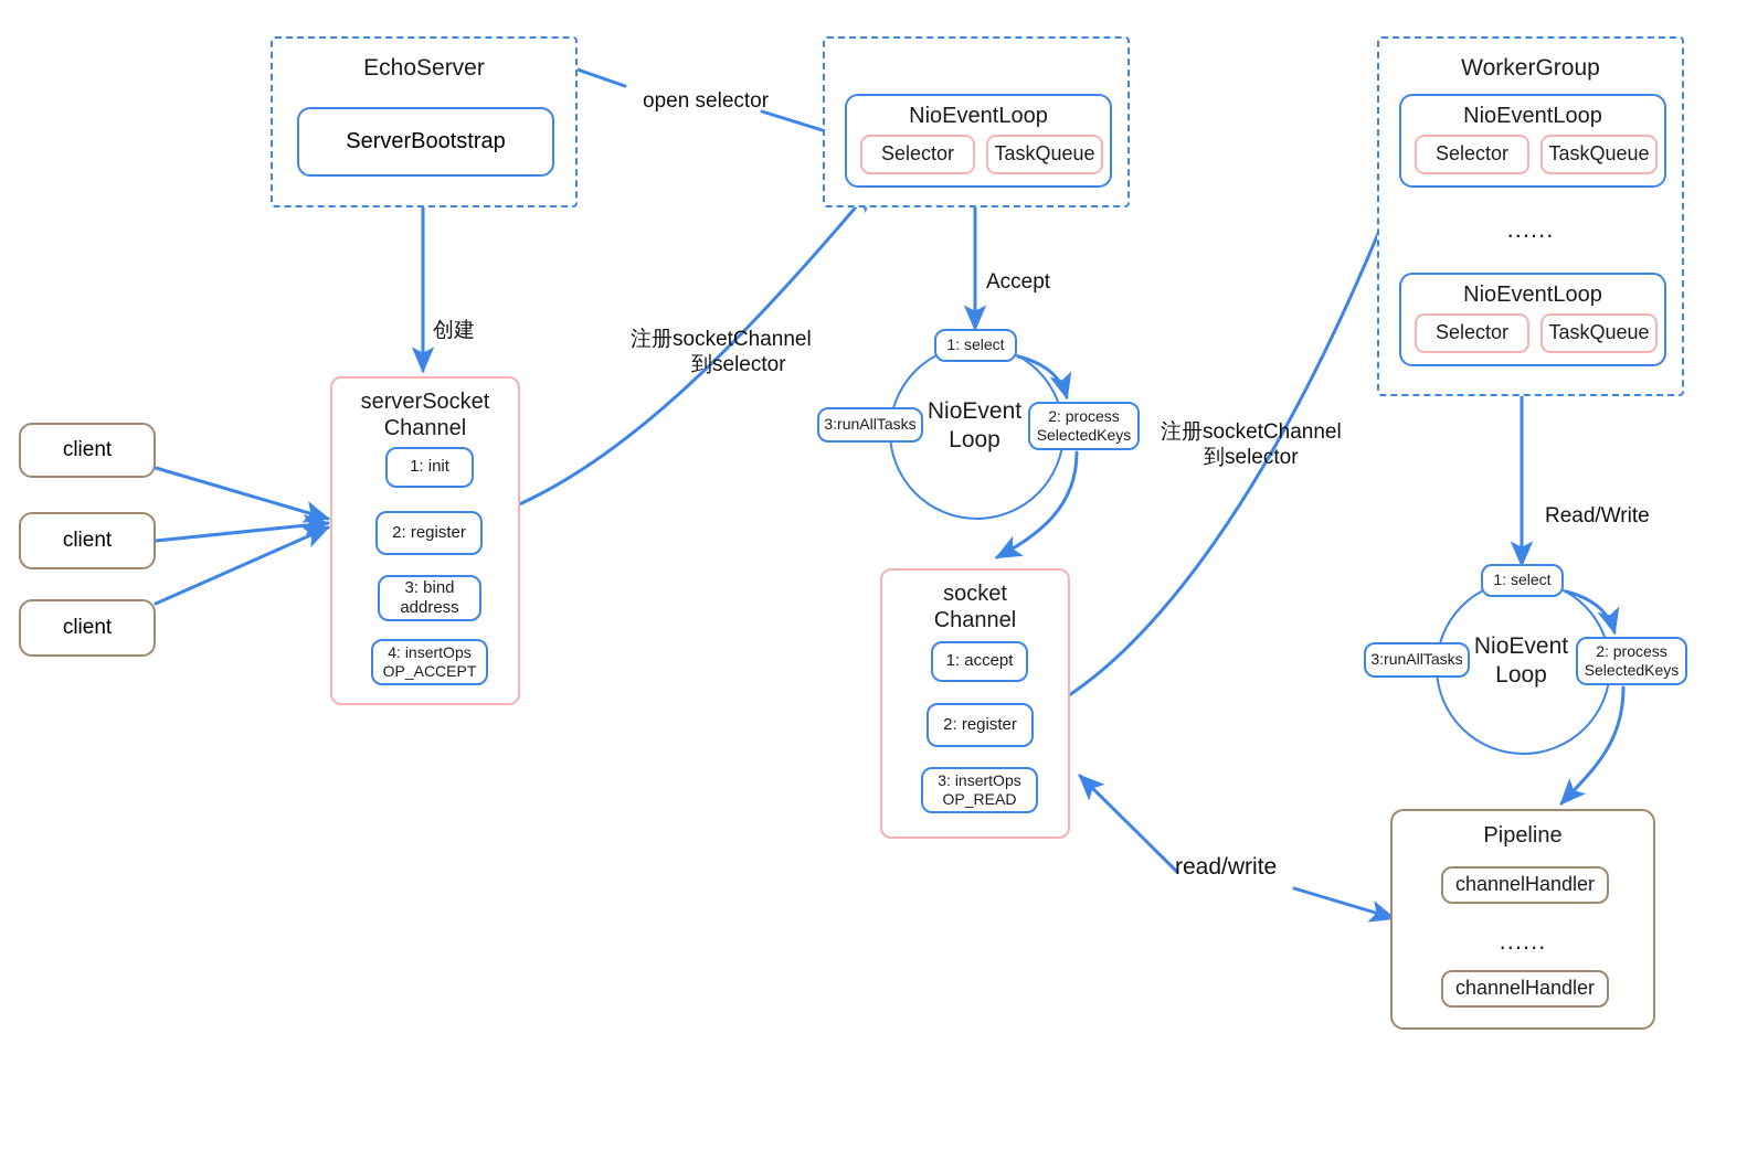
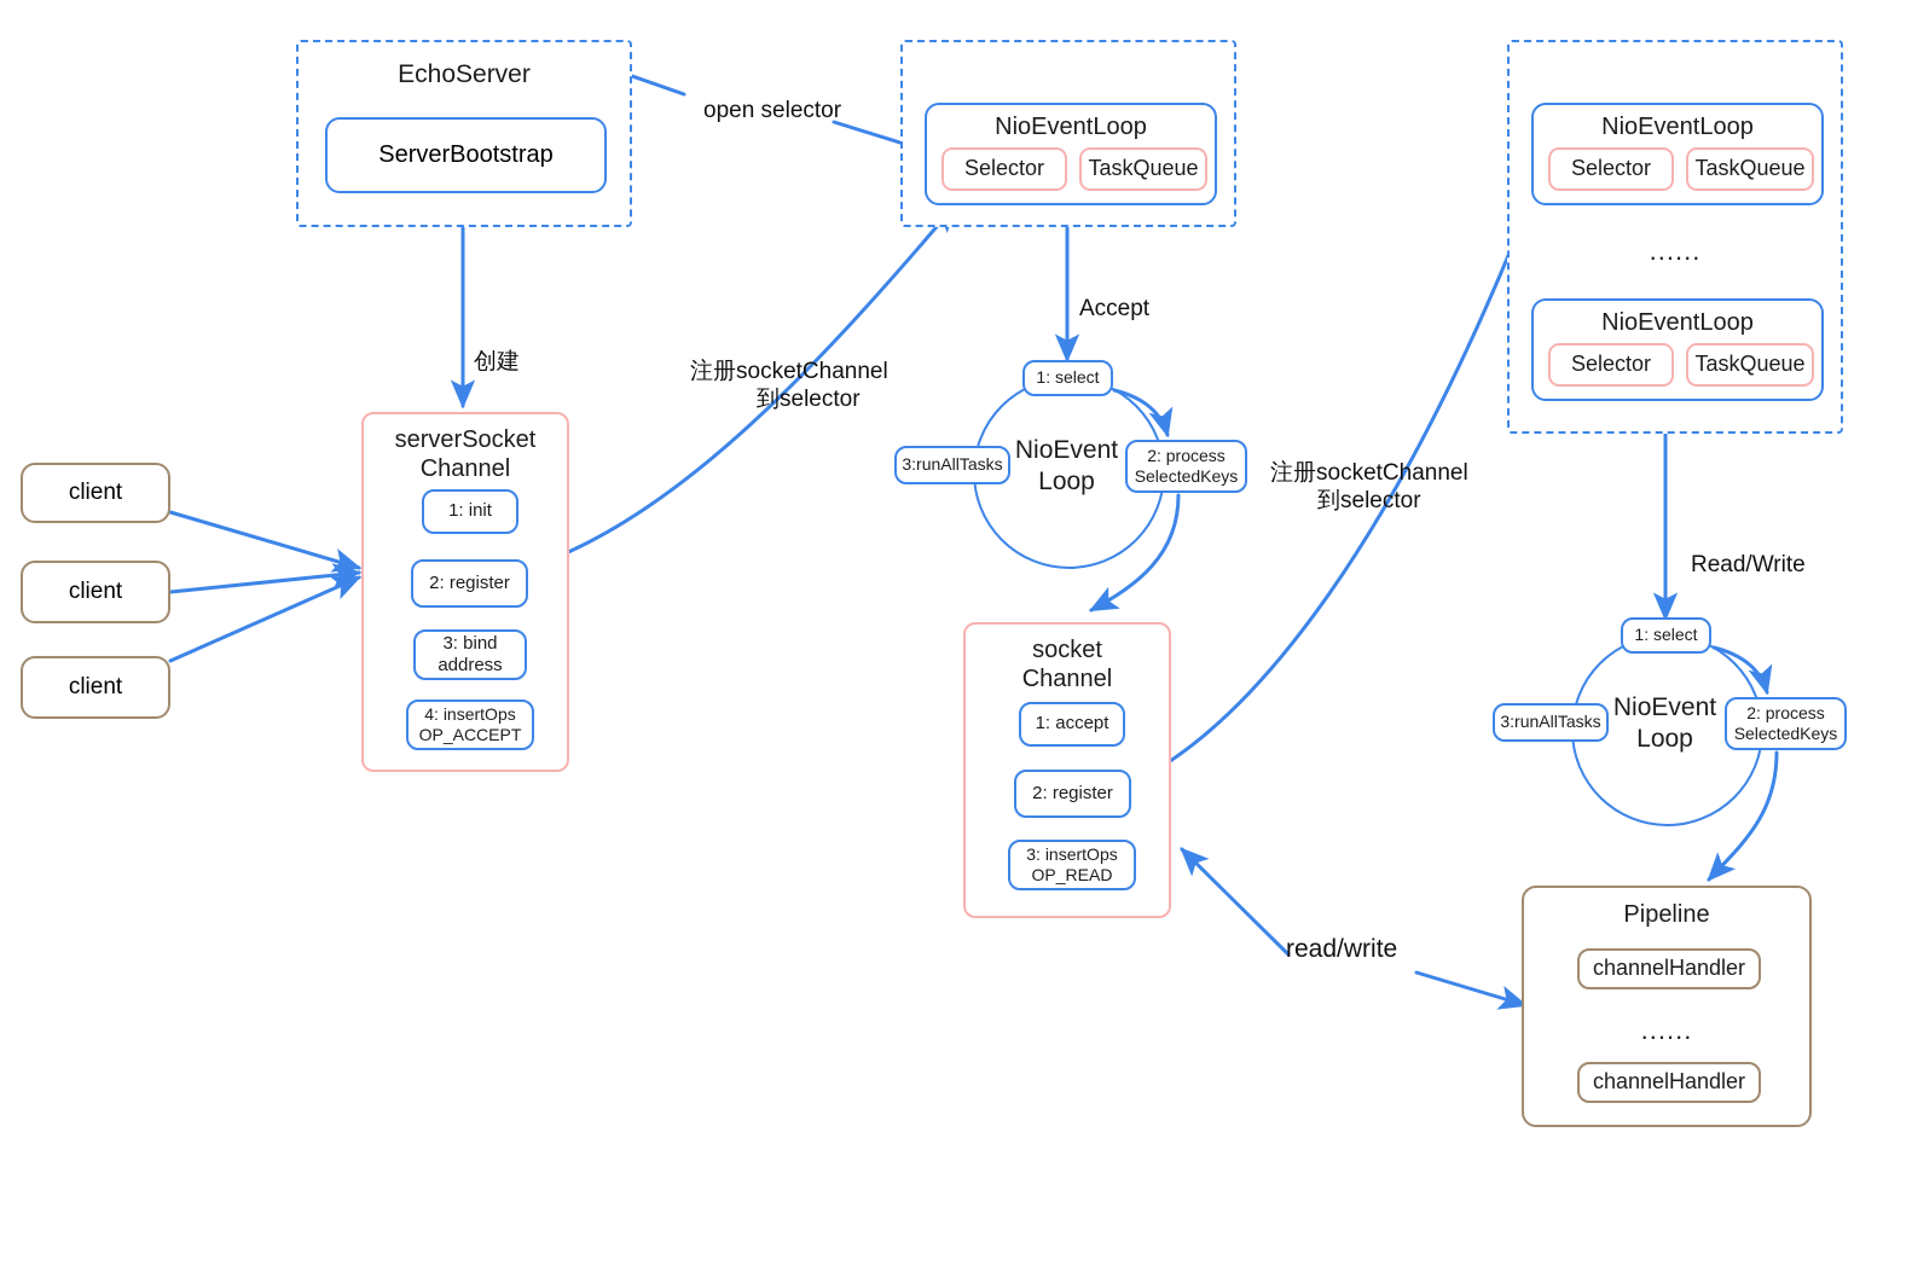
  EchoServer
  ServerBootstrap
  NioEventLoop
  Selector
  TaskQueue
- WorkerGroup
  NioEventLoop
  Selector
  TaskQueue
  ......
  NioEventLoop
  Selector
  TaskQueue
  client
  client
  client
  serverSocket
  Channel
  1: init
  2: register
  3: bind
  address
  4: insertOps
  OP_ACCEPT
  socket
  Channel
  1: accept
  2: register
  3: insertOps
  OP_READ
  NioEvent
  Loop
  1: select
  2: process
  SelectedKeys
  3:runAllTasks
  NioEvent
  Loop
  1: select
  2: process
  SelectedKeys
  3:runAllTasks
  Pipeline
  channelHandler
  ......
  channelHandler
  open selector
  创建
  注册socketChannel
  到selector
  Accept
  注册socketChannel
  到selector
  Read/Write
  read/write
